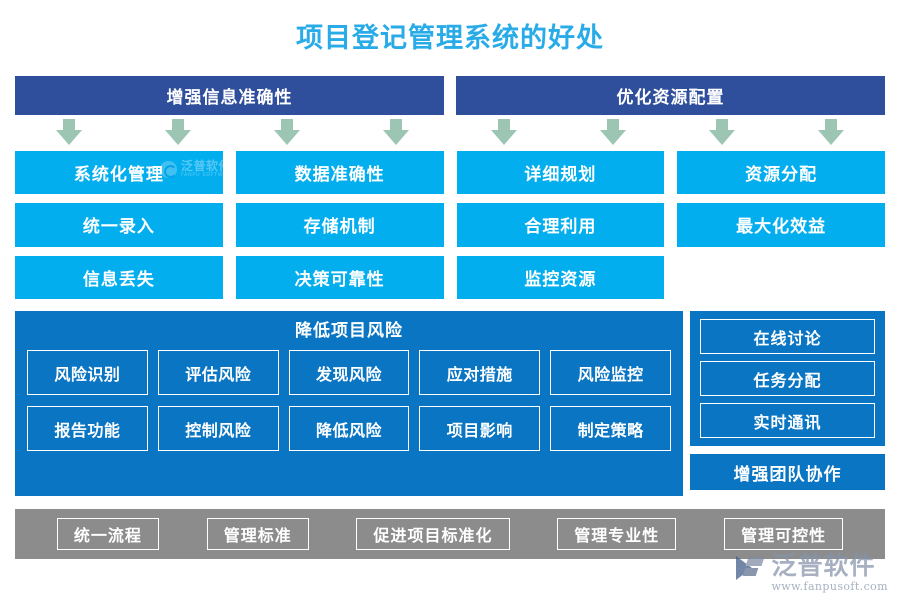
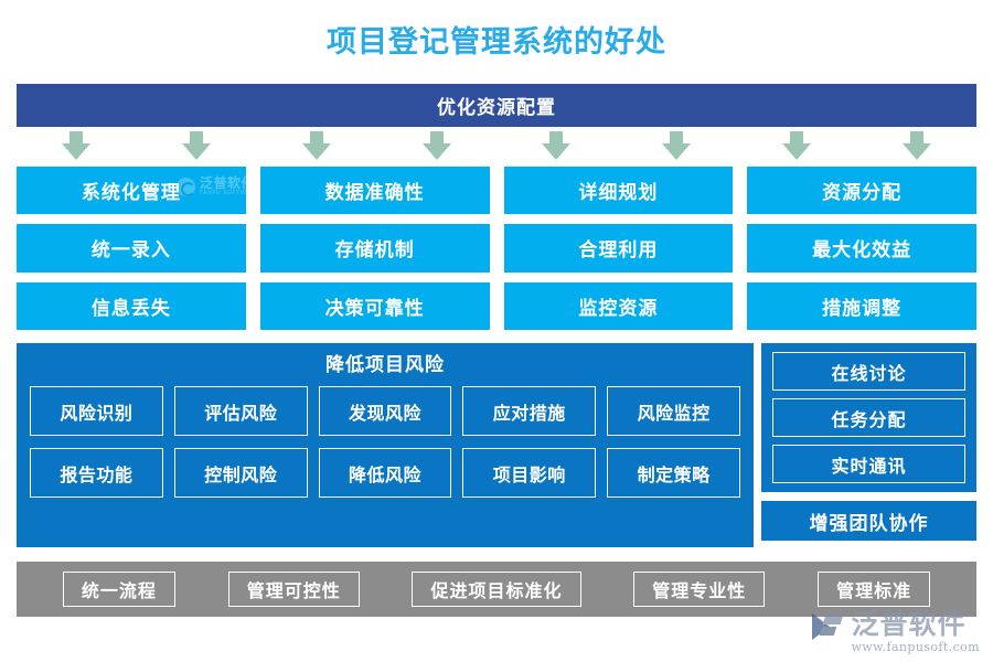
  项目登记管理系统的好处
- 增强信息准确性
  优化资源配置
  系统化管理
  数据准确性
  详细规划
  资源分配
  统一录入
  存储机制
  合理利用
  最大化效益
  信息丢失
  决策可靠性
  监控资源
+ 措施调整
  泛普软件
  降低项目风险
  风险识别
  评估风险
  发现风险
  应对措施
  风险监控
  报告功能
  控制风险
  降低风险
  项目影响
  制定策略
  在线讨论
  任务分配
  实时通讯
  增强团队协作
  统一流程
- 管理标准
+ 管理可控性
  促进项目标准化
  管理专业性
- 管理可控性
+ 管理标准
  泛普软件
  www.fanpusoft.com
